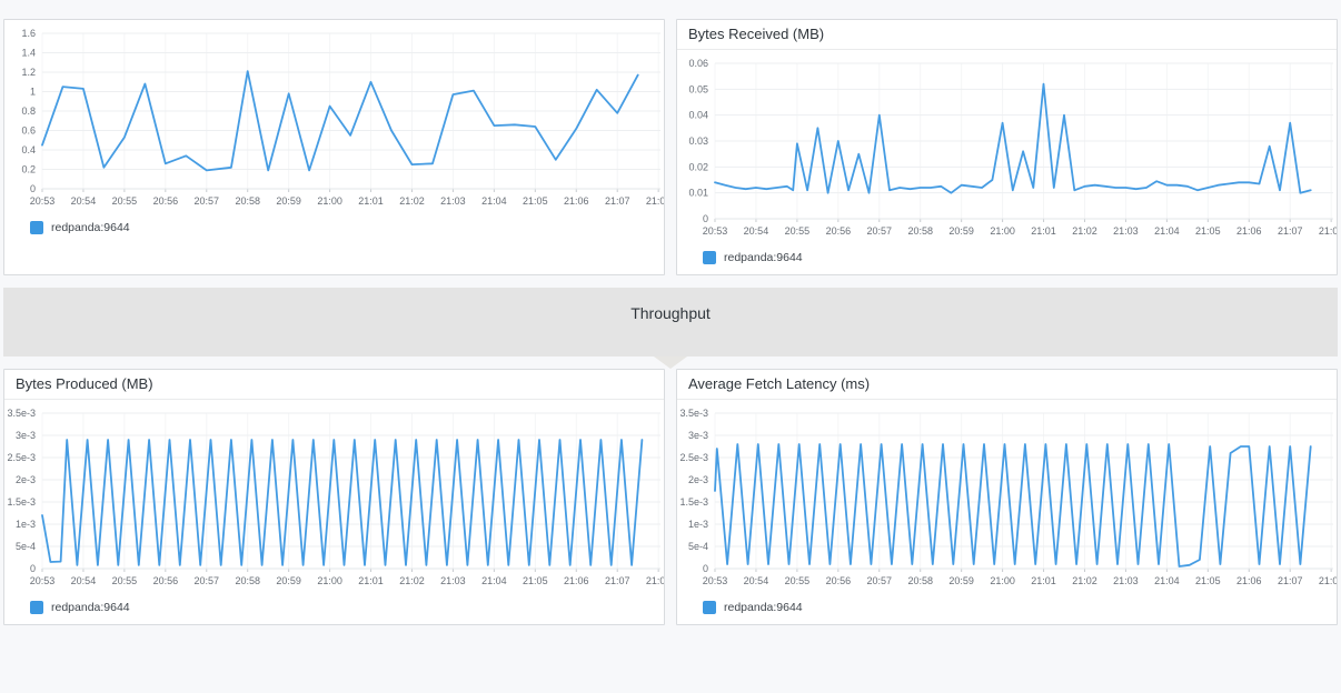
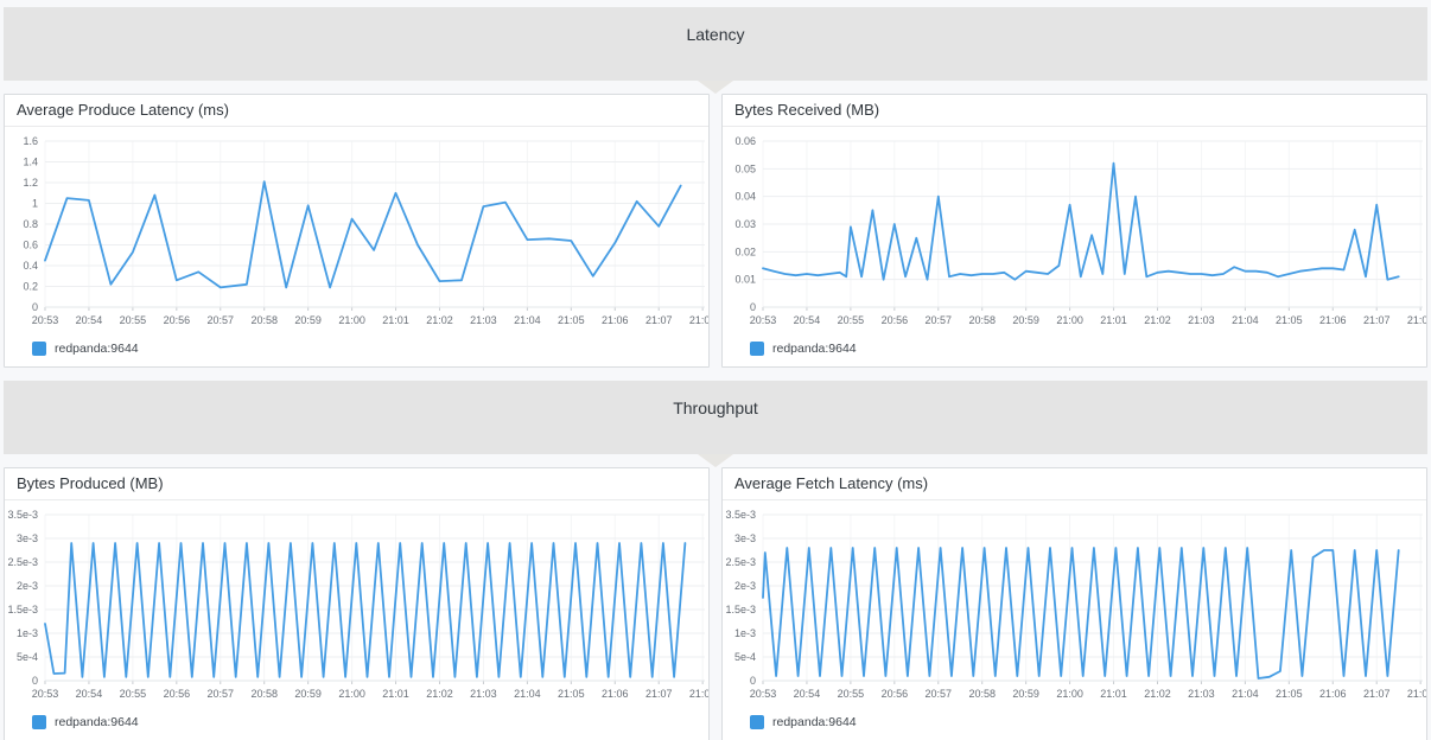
+ Latency
+ Average Produce Latency (ms)
  20:53
  20:54
  20:55
  20:56
  20:57
  20:58
  20:59
  21:00
  21:01
  21:02
  21:03
  21:04
  21:05
  21:06
  21:07
  21:0
  0
  0.2
  0.4
  0.6
  0.8
  1
  1.2
  1.4
  1.6
  redpanda:9644
  Bytes Received (MB)
  20:53
  20:54
  20:55
  20:56
  20:57
  20:58
  20:59
  21:00
  21:01
  21:02
  21:03
  21:04
  21:05
  21:06
  21:07
  21:0
  0
  0.01
  0.02
  0.03
  0.04
  0.05
  0.06
  redpanda:9644
  Throughput
  Bytes Produced (MB)
  20:53
  20:54
  20:55
  20:56
  20:57
  20:58
  20:59
  21:00
  21:01
  21:02
  21:03
  21:04
  21:05
  21:06
  21:07
  21:0
  0
  5e-4
  1e-3
  1.5e-3
  2e-3
  2.5e-3
  3e-3
  3.5e-3
  redpanda:9644
  Average Fetch Latency (ms)
  20:53
  20:54
  20:55
  20:56
  20:57
  20:58
  20:59
  21:00
  21:01
  21:02
  21:03
  21:04
  21:05
  21:06
  21:07
  21:0
  0
  5e-4
  1e-3
  1.5e-3
  2e-3
  2.5e-3
  3e-3
  3.5e-3
  redpanda:9644
